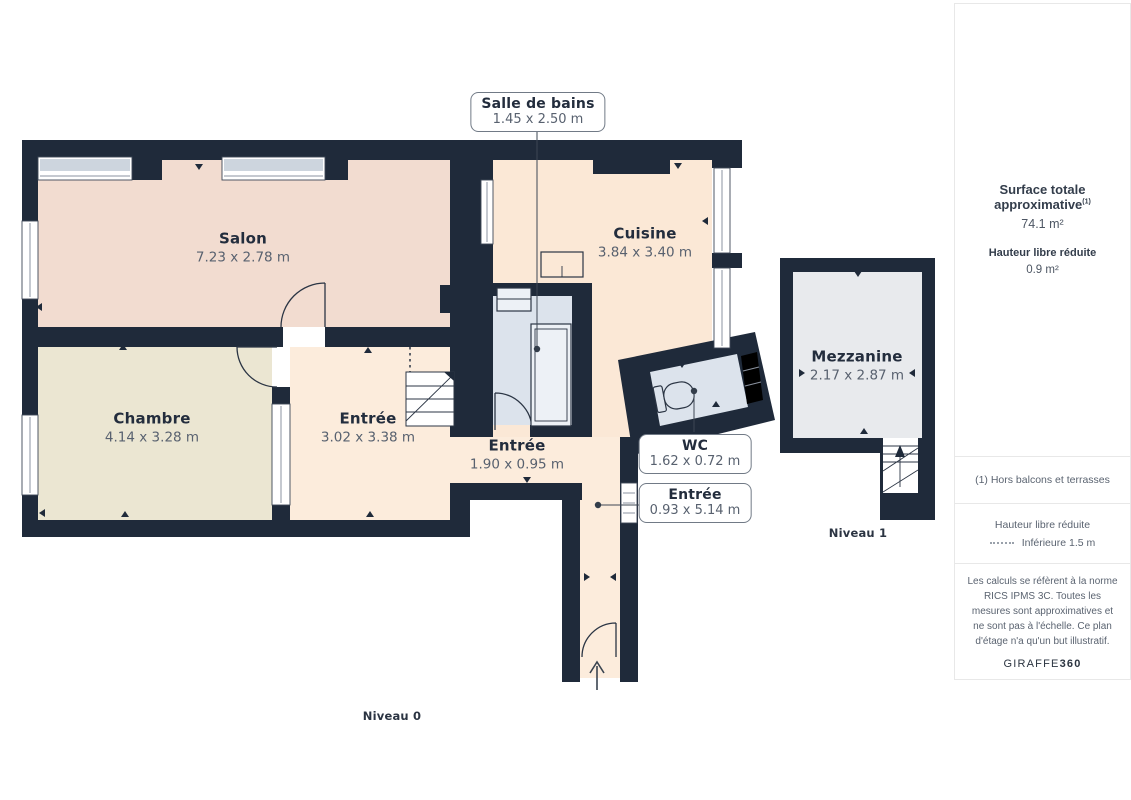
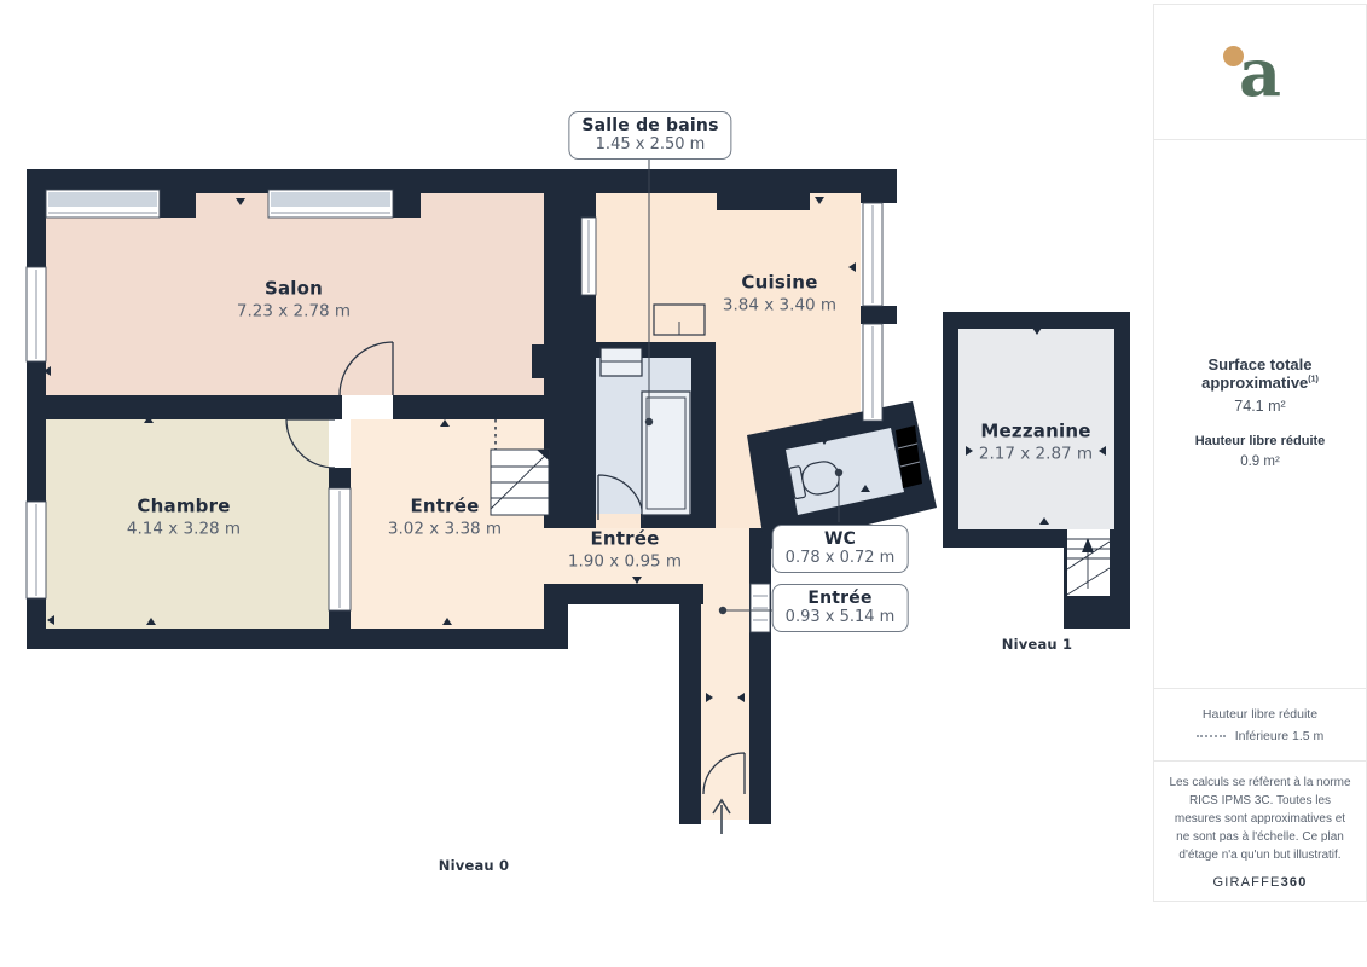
  Salon
  7.23 x 2.78 m
  Chambre
  4.14 x 3.28 m
  Entrée
  3.02 x 3.38 m
  Entrée
  1.90 x 0.95 m
  Cuisine
  3.84 x 3.40 m
  Mezzanine
  2.17 x 2.87 m
  Salle de bains
  1.45 x 2.50 m
  WC
- 1.62 x 0.72 m
+ 0.78 x 0.72 m
  Entrée
  0.93 x 5.14 m
  Niveau 0
  Niveau 1
+ a
  Surface totale approximative
  74.1 m²
  Hauteur libre réduite
  0.9 m²
- (1) Hors balcons et terrasses
  Hauteur libre réduite
  Inférieure 1.5 m
  Les calculs se réfèrent à la norme RICS IPMS 3C. Toutes les mesures sont approximatives et ne sont pas à l'échelle. Ce plan d'étage n'a qu'un but illustratif.
  GIRAFFE360
